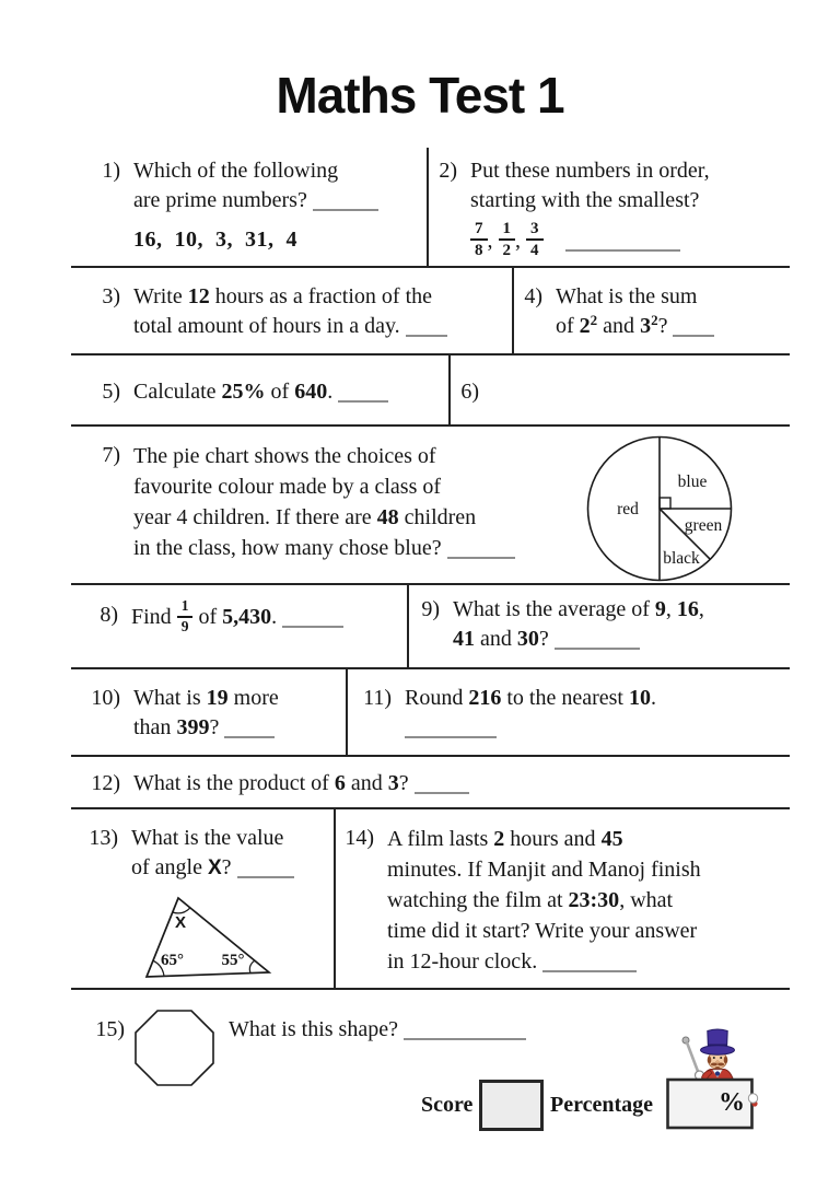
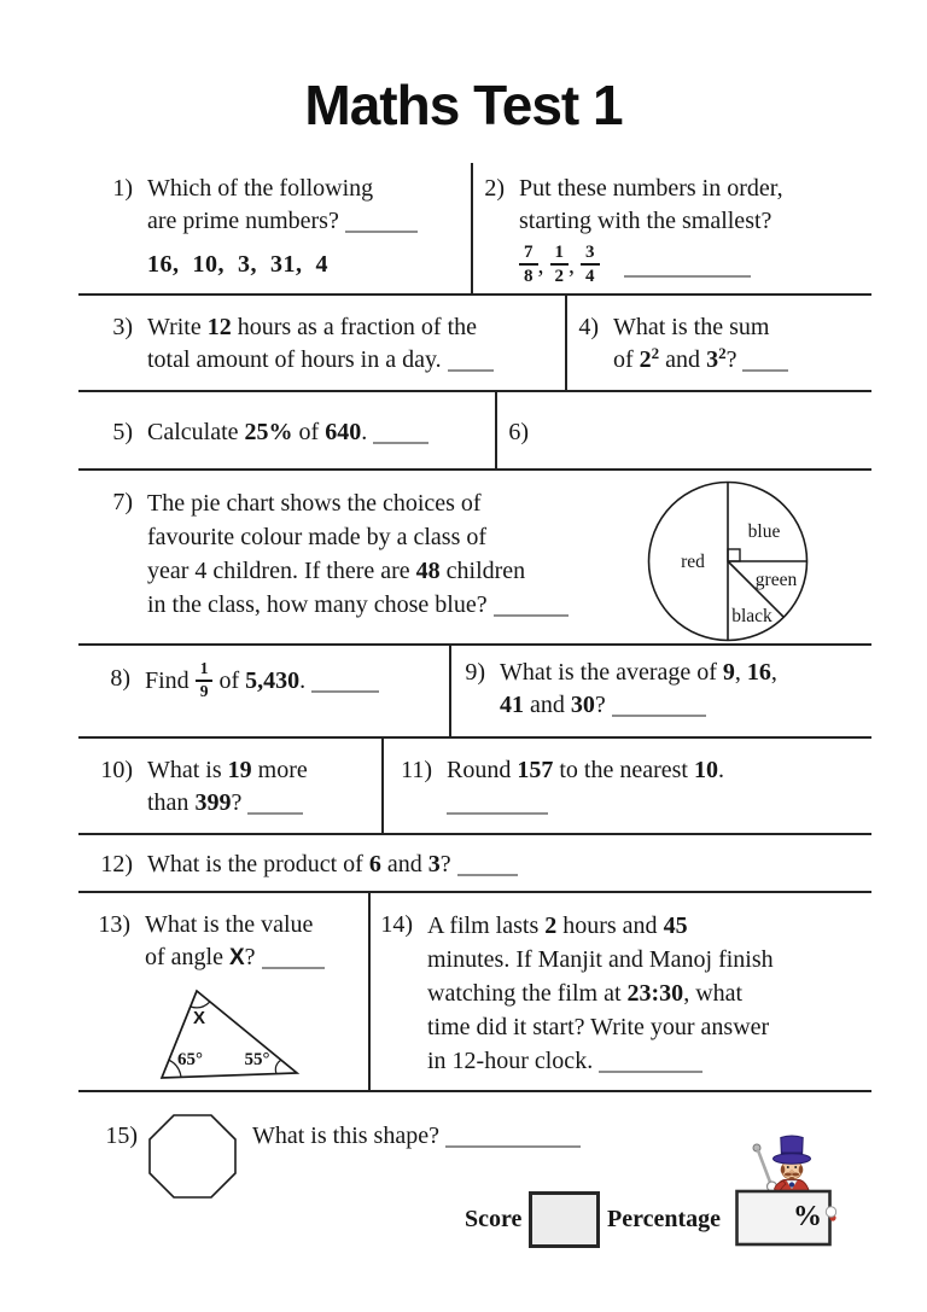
  Maths Test 1
  1)
  Which of the following
  are prime numbers?
  16, 10, 3, 31, 4
  2)
  Put these numbers in order,
  starting with the smallest?
  7
  8
  ,
  1
  2
  ,
  3
  4
  3)
  Write 12 hours as a fraction of the
  total amount of hours in a day.
  4)
  What is the sum
  of 22 and 32?
  5)
  Calculate 25% of 640.
  6)
  7)
  The pie chart shows the choices of
  favourite colour made by a class of
  year 4 children. If there are 48 children
  in the class, how many chose blue?
  red
  blue
  green
  black
  8)
  Find
  1
  9
  of 5,430.
  9)
  What is the average of 9, 16,
  41 and 30?
  10)
  What is 19 more
  than 399?
  11)
- Round 216 to the nearest 10.
+ Round 157 to the nearest 10.
  12)
  What is the product of 6 and 3?
  13)
  What is the value
  of angle X?
  X
  65°
  55°
  14)
  A film lasts 2 hours and 45
  minutes. If Manjit and Manoj finish
  watching the film at 23:30, what
  time did it start? Write your answer
  in 12-hour clock.
  15)
  What is this shape?
  Score
  Percentage
  %
